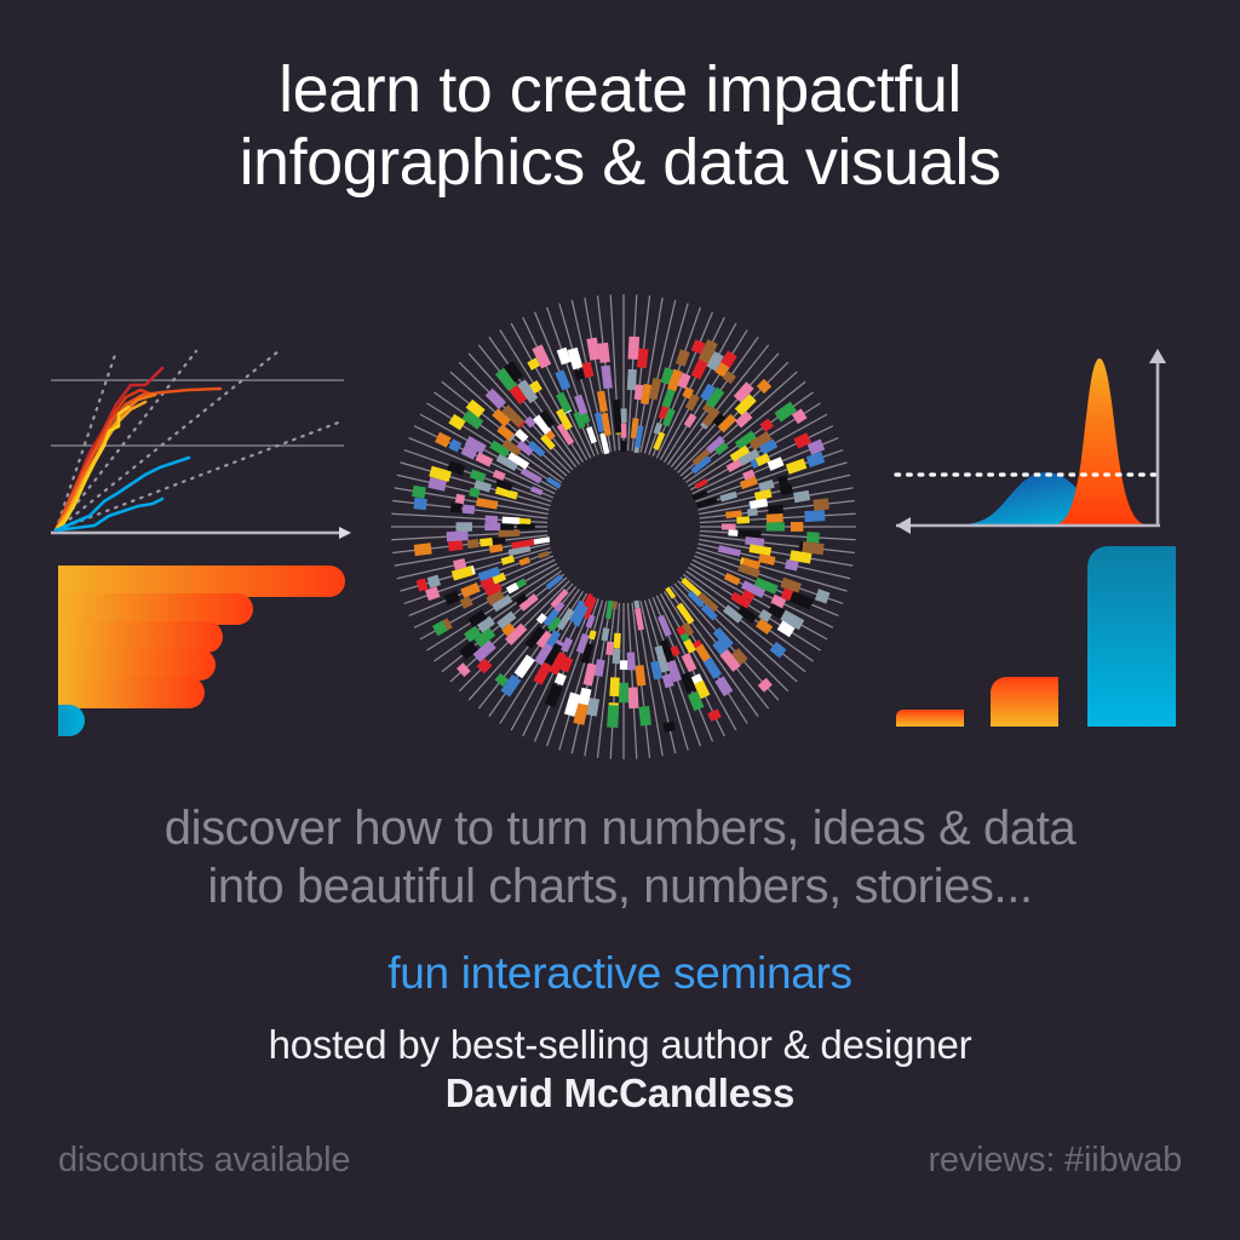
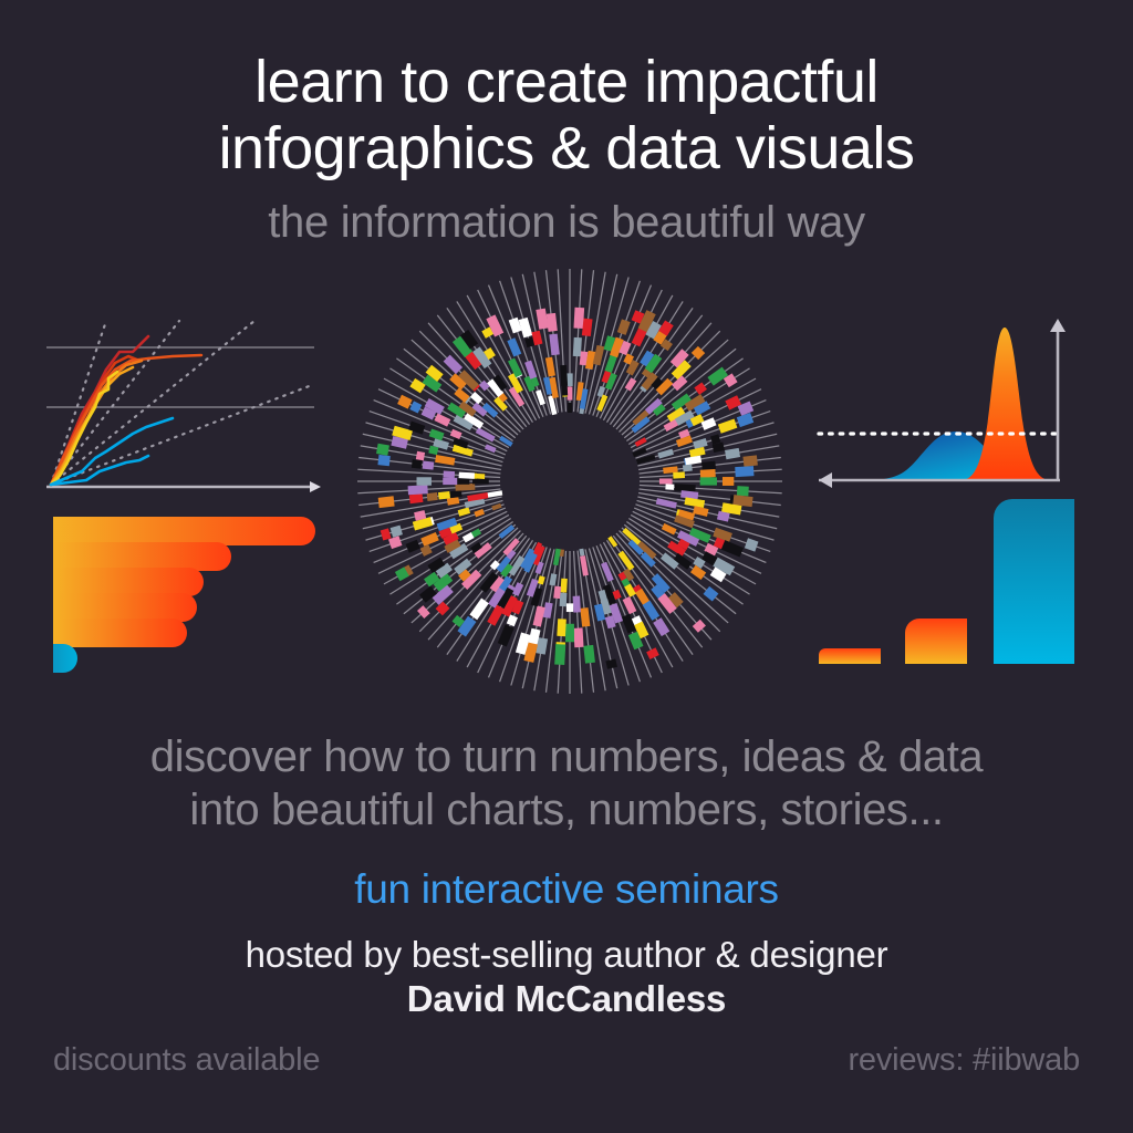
  learn to create impactful
  infographics & data visuals
+ the information is beautiful way
  discover how to turn numbers, ideas & data
  into beautiful charts, numbers, stories...
  fun interactive seminars
  hosted by best-selling author & designer
  David McCandless
  discounts available
  reviews: #iibwab
